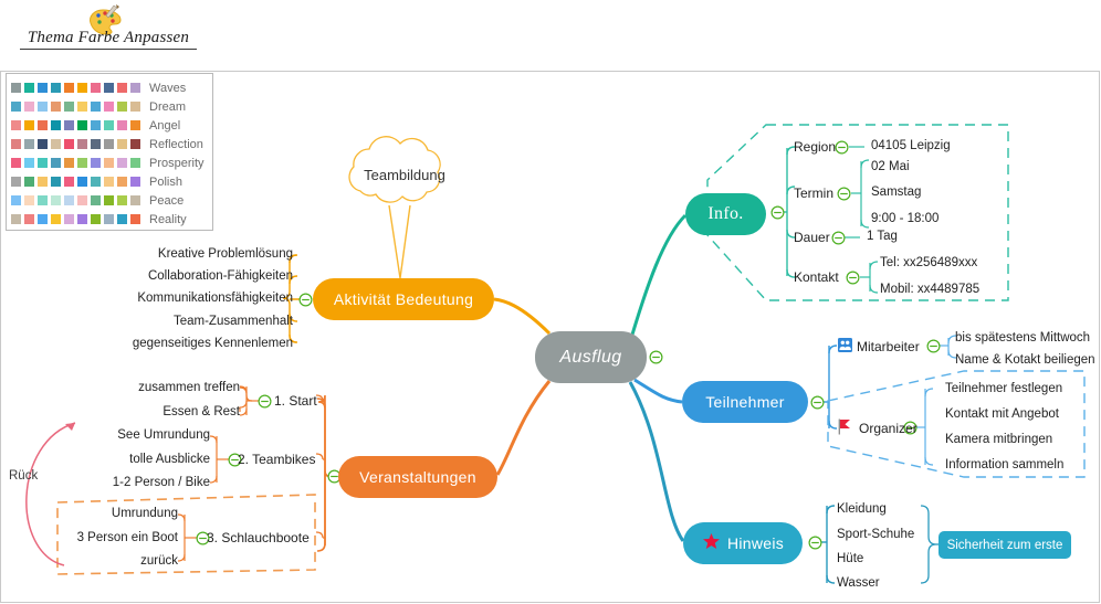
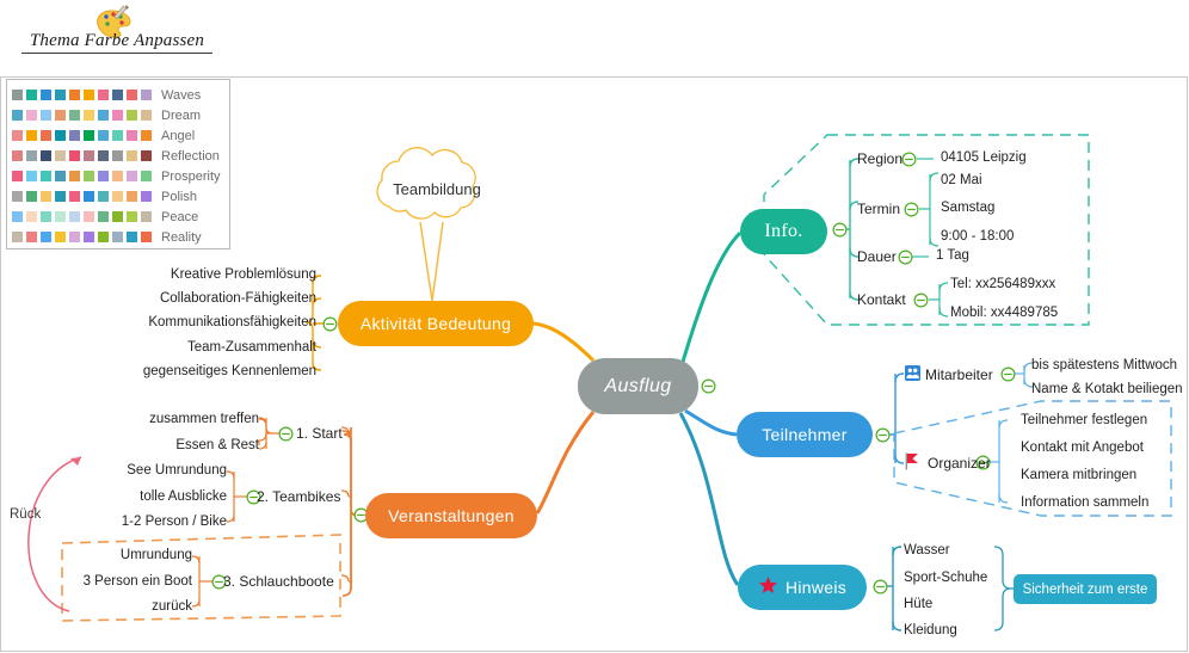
  Thema Farbe Anpassen
  Waves
  Dream
  Angel
  Reflection
  Prosperity
  Polish
  Peace
  Reality
  Teambildung
  Rück
  Kreative Problemlösung
  Collaboration-Fähigkeiten
  Kommunikationsfähigkeiten
  Team-Zusammenhalt
  gegenseitiges Kennenlemen
  1. Start
  2. Teambikes
  3. Schlauchboote
  zusammen treffen
  Essen & Rest
  See Umrundung
  tolle Ausblicke
  1-2 Person / Bike
  Umrundung
  3 Person ein Boot
  zurück
  Region
  Termin
  Dauer
  Kontakt
  04105 Leipzig
  02 Mai
  Samstag
  9:00 - 18:00
  1 Tag
  Tel: xx256489xxx
  Mobil: xx4489785
  Mitarbeiter
  Organizer
  bis spätestens Mittwoch
  Name & Kotakt beiliegen
  Teilnehmer festlegen
  Kontakt mit Angebot
  Kamera mitbringen
  Information sammeln
- Kleidung
+ Wasser
  Sport-Schuhe
  Hüte
- Wasser
+ Kleidung
  Aktivität Bedeutung
  Veranstaltungen
  Info.
  Teilnehmer
  Hinweis
  Ausflug
  Sicherheit zum erste
